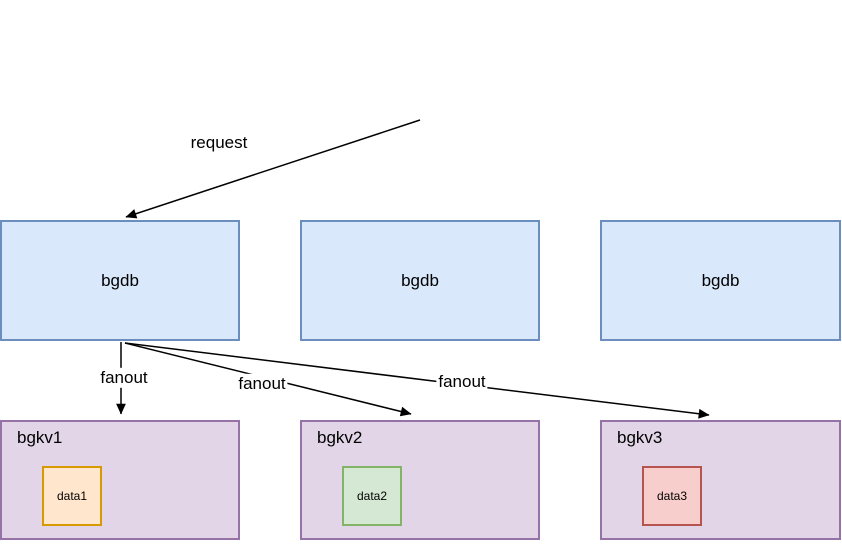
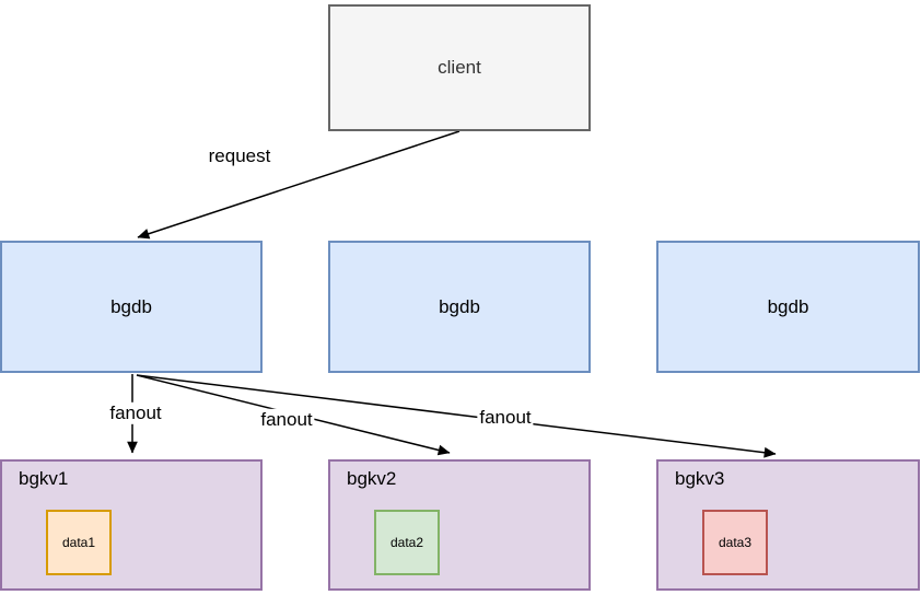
+ client
  bgdb
  bgdb
  bgdb
  bgkv1
  data1
  bgkv2
  data2
  bgkv3
  data3
  request
  fanout
  fanout
  fanout
